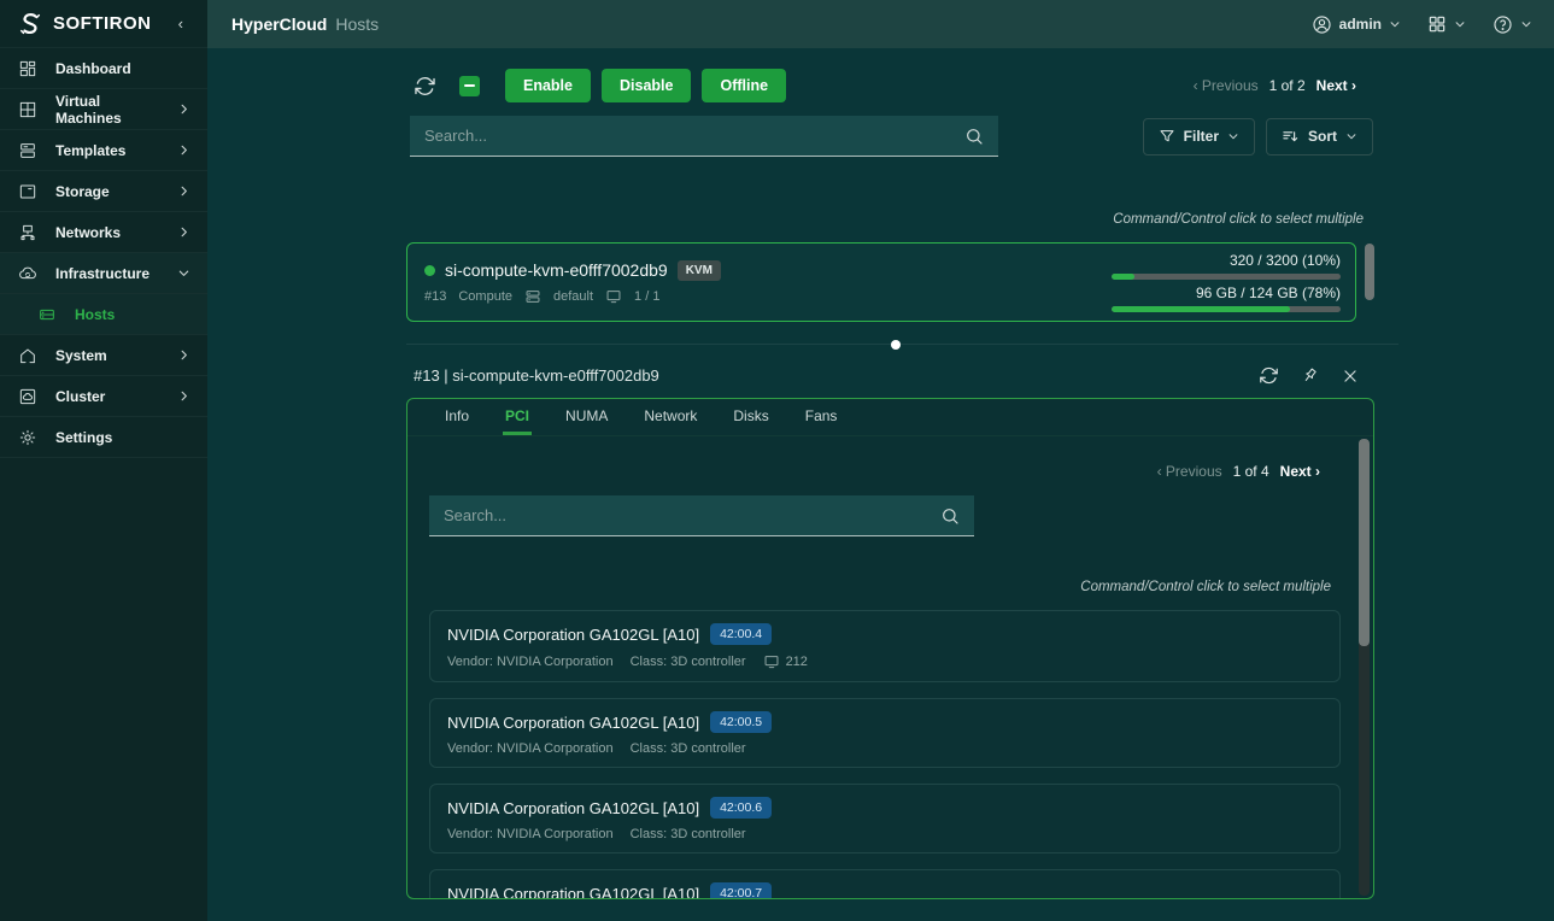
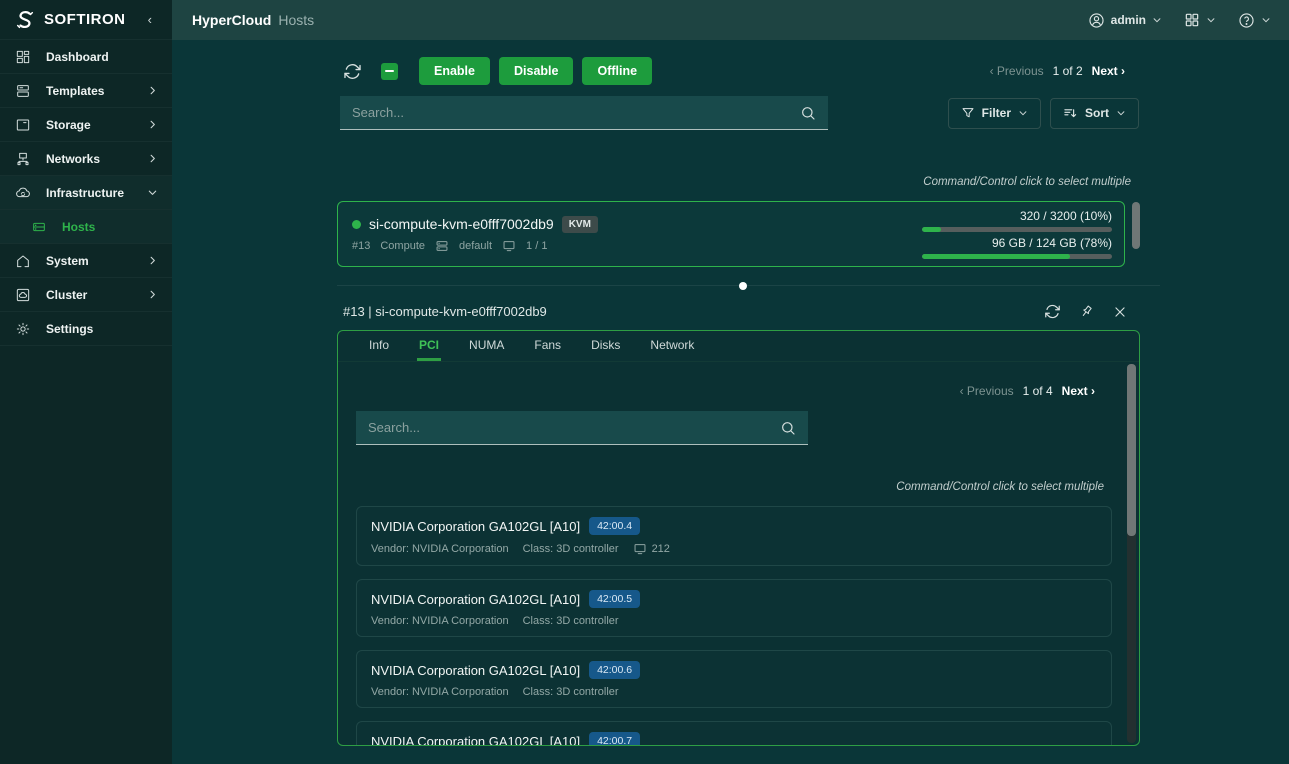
  SOFTIRON
  ‹
  Dashboard
- Virtual Machines
  Templates
  Storage
  Networks
  Infrastructure
  Hosts
  System
  Cluster
  Settings
  HyperCloud
  Hosts
  admin
  Enable
  Disable
  Offline
  ‹ Previous
  1 of 2
  Next ›
  Search...
  Filter
  Sort
  Command/Control click to select multiple
  si-compute-kvm-e0fff7002db9
  KVM
  #13
  Compute
  default
  1 / 1
  320 / 3200 (10%)
  96 GB / 124 GB (78%)
  #13 | si-compute-kvm-e0fff7002db9
  Info
  PCI
  NUMA
- Network
+ Fans
  Disks
- Fans
+ Network
  ‹ Previous
  1 of 4
  Next ›
  Search...
  Command/Control click to select multiple
  NVIDIA Corporation GA102GL [A10]
  42:00.4
  Vendor: NVIDIA Corporation
  Class: 3D controller
  212
  NVIDIA Corporation GA102GL [A10]
  42:00.5
  Vendor: NVIDIA Corporation
  Class: 3D controller
  NVIDIA Corporation GA102GL [A10]
  42:00.6
  Vendor: NVIDIA Corporation
  Class: 3D controller
  NVIDIA Corporation GA102GL [A10]
  42:00.7
